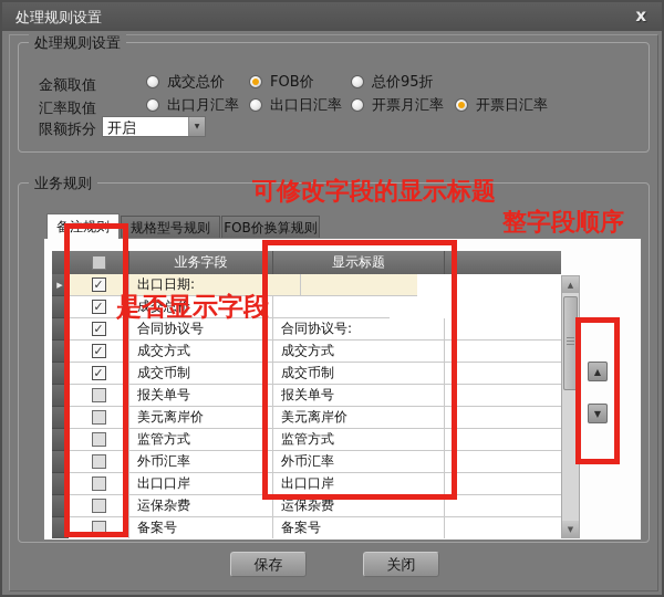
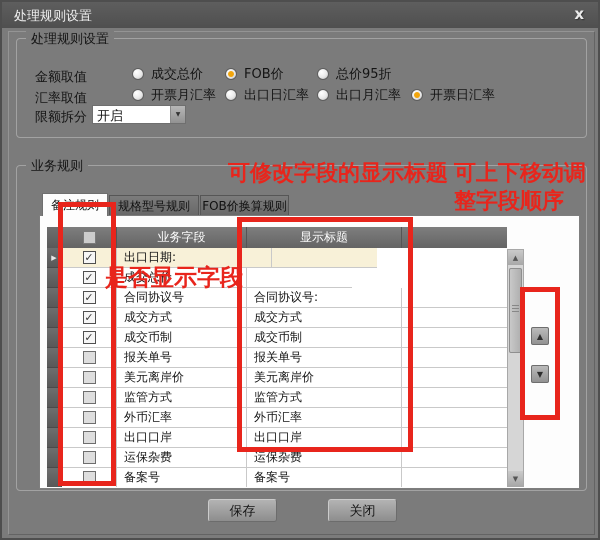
  处理规则设置
  x
  处理规则设置
  金额取值
  汇率取值
  限额拆分
  成交总价
  FOB价
  总价95折
- 出口月汇率
+ 开票月汇率
  出口日汇率
- 开票月汇率
+ 出口月汇率
  开票日汇率
  开启
  业务规则
  备注规则
  规格型号规则
  FOB价换算规则
  业务字段
  显示标题
  ▶
  ✓
  出口日期:
  ✓
  成交总价
  ✓
  合同协议号
  合同协议号:
  ✓
  成交方式
  成交方式
  ✓
  成交币制
  成交币制
  报关单号
  报关单号
  美元离岸价
  美元离岸价
  监管方式
  监管方式
  外币汇率
  外币汇率
  出口口岸
  出口口岸
  运保杂费
  运保杂费
  备案号
  备案号
  ▲
  ▼
  ▲
  ▼
  保存
  关闭
  可修改字段的显示标题
+ 可上下移动调
  整字段顺序
  是否显示字段
